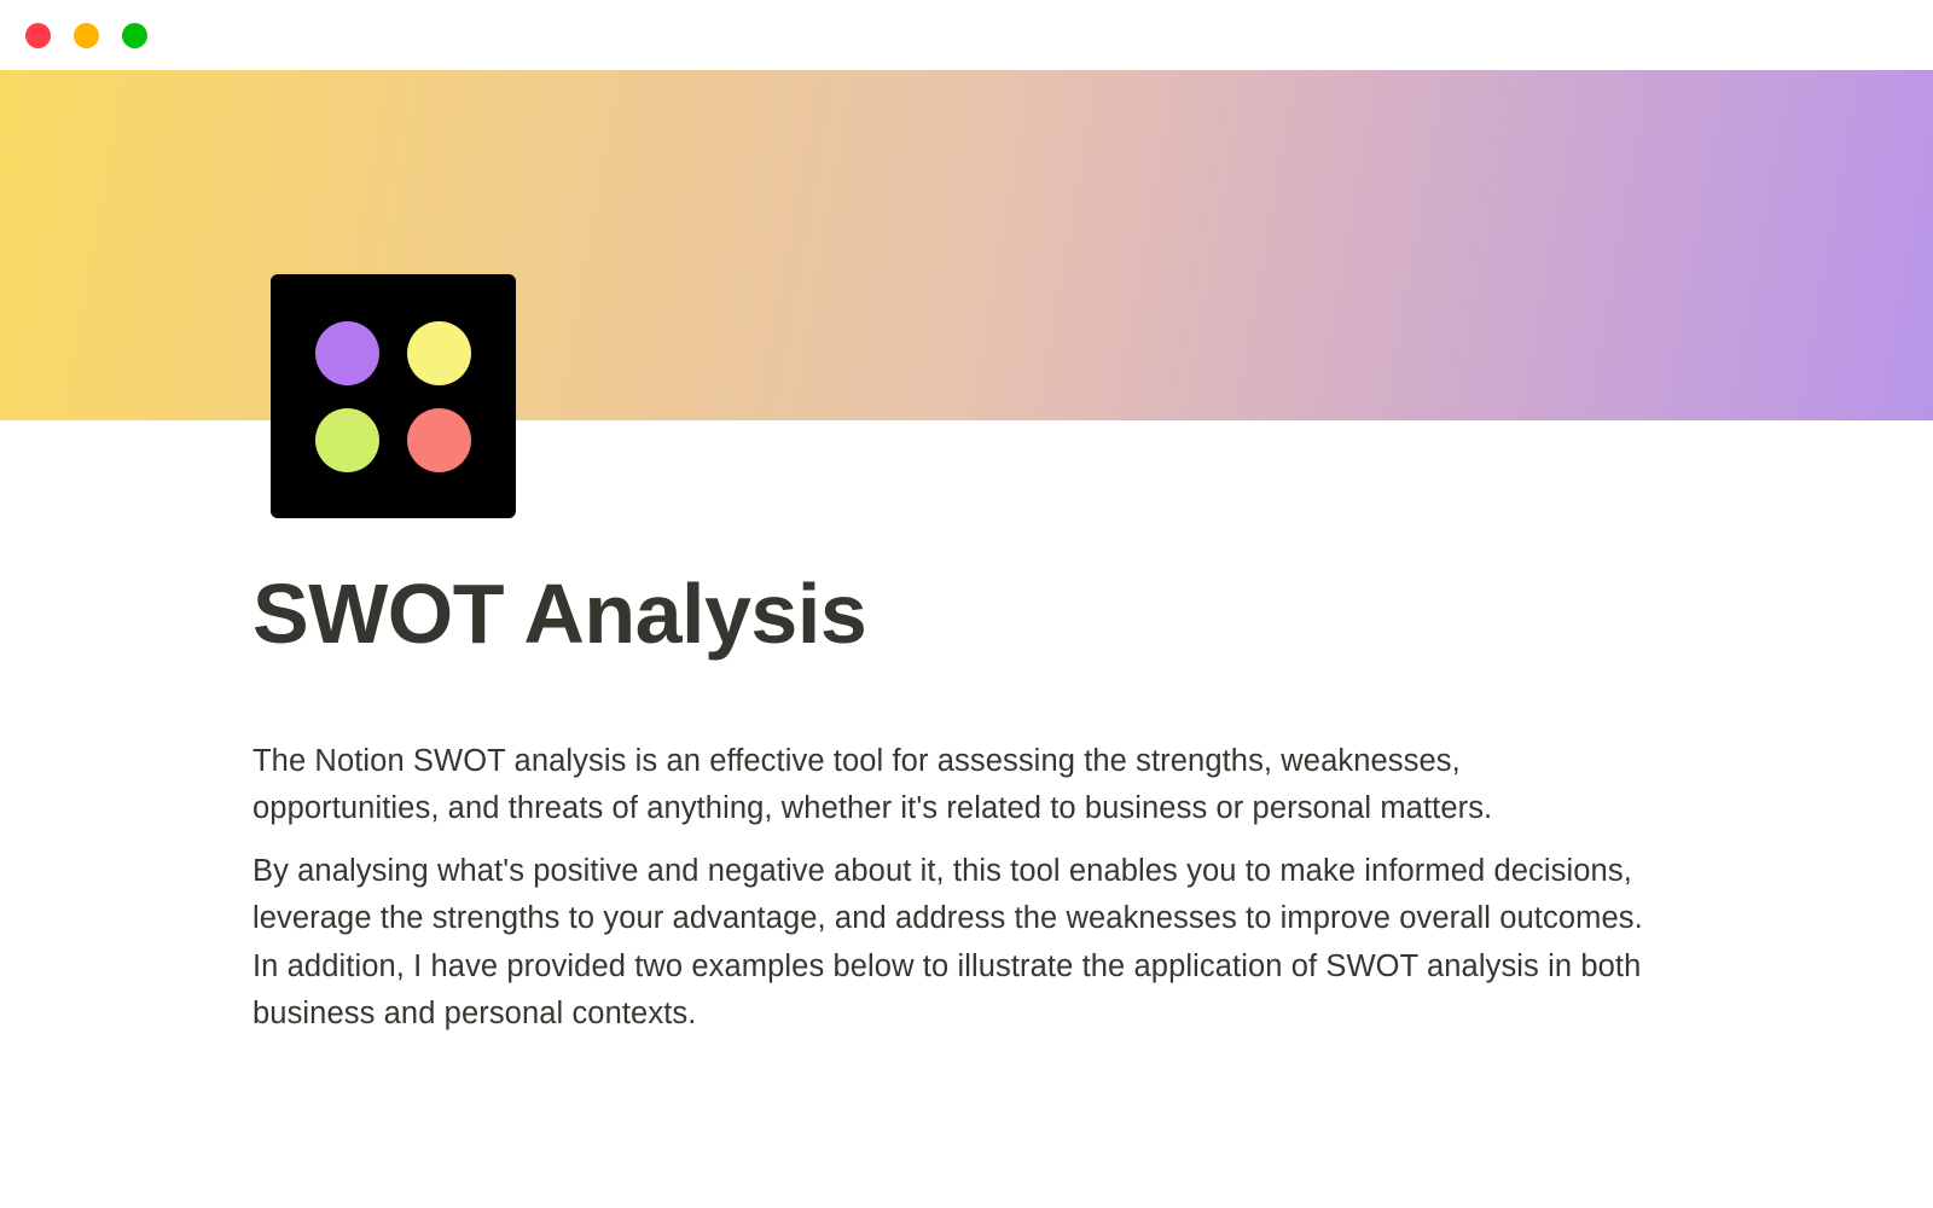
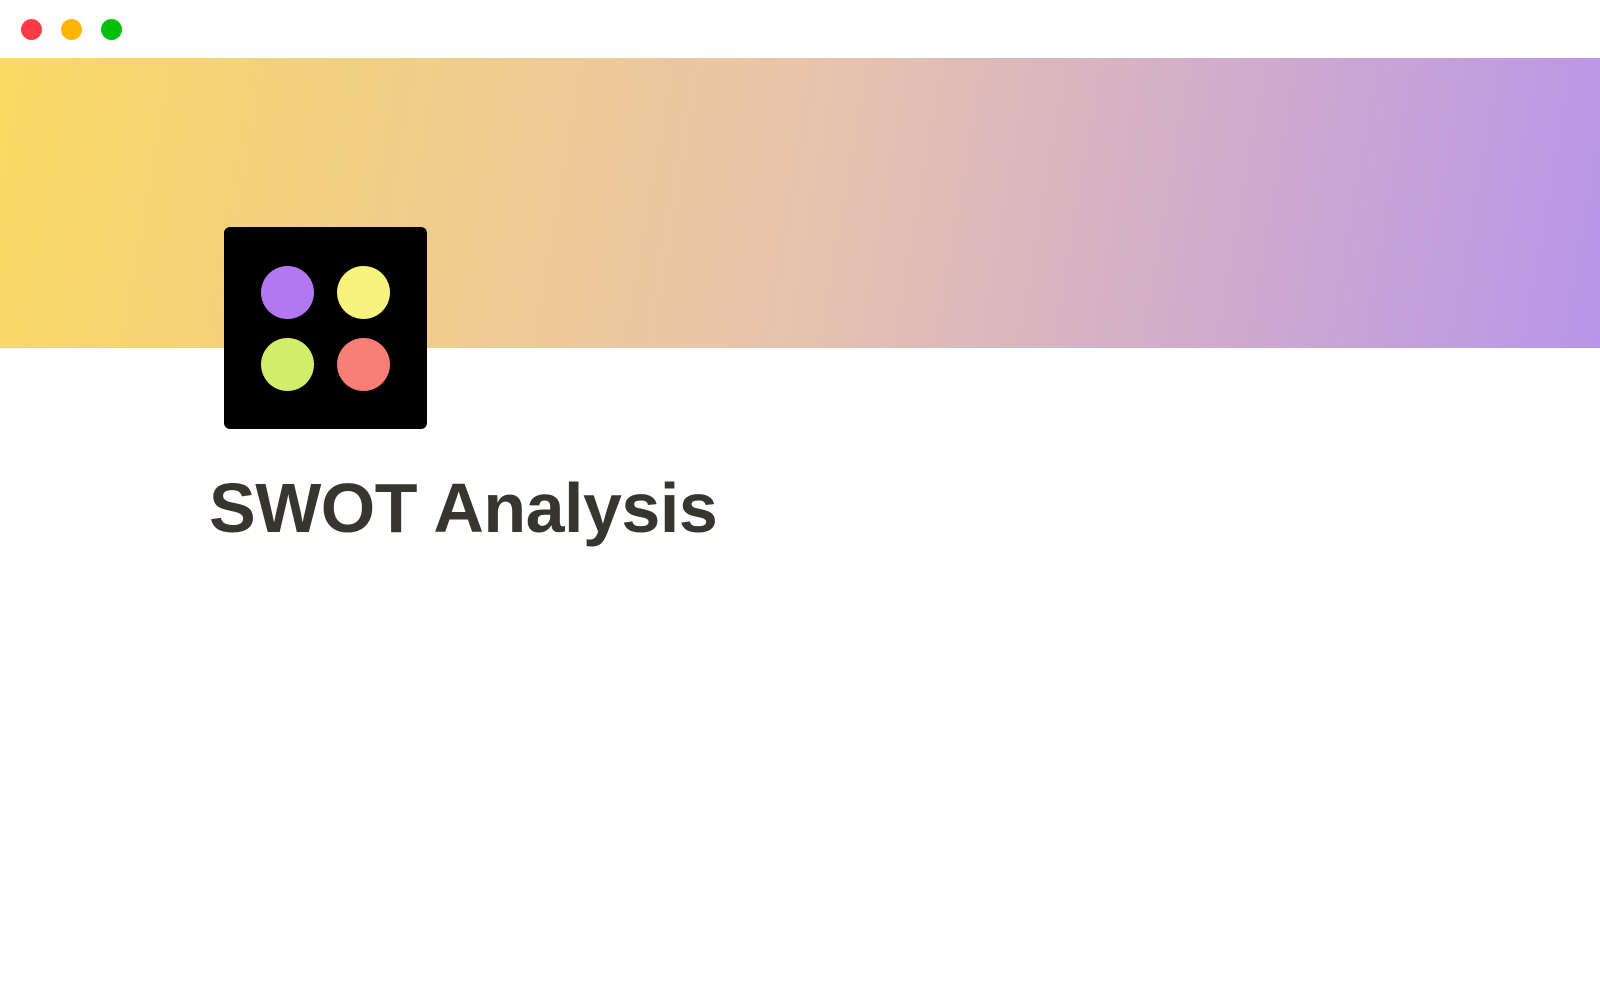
  SWOT Analysis
- The Notion SWOT analysis is an effective tool for assessing the strengths, weaknesses, opportunities, and threats of anything, whether it's related to business or personal matters.
- By analysing what's positive and negative about it, this tool enables you to make informed decisions, leverage the strengths to your advantage, and address the weaknesses to improve overall outcomes. In addition, I have provided two examples below to illustrate the application of SWOT analysis in both business and personal contexts.
